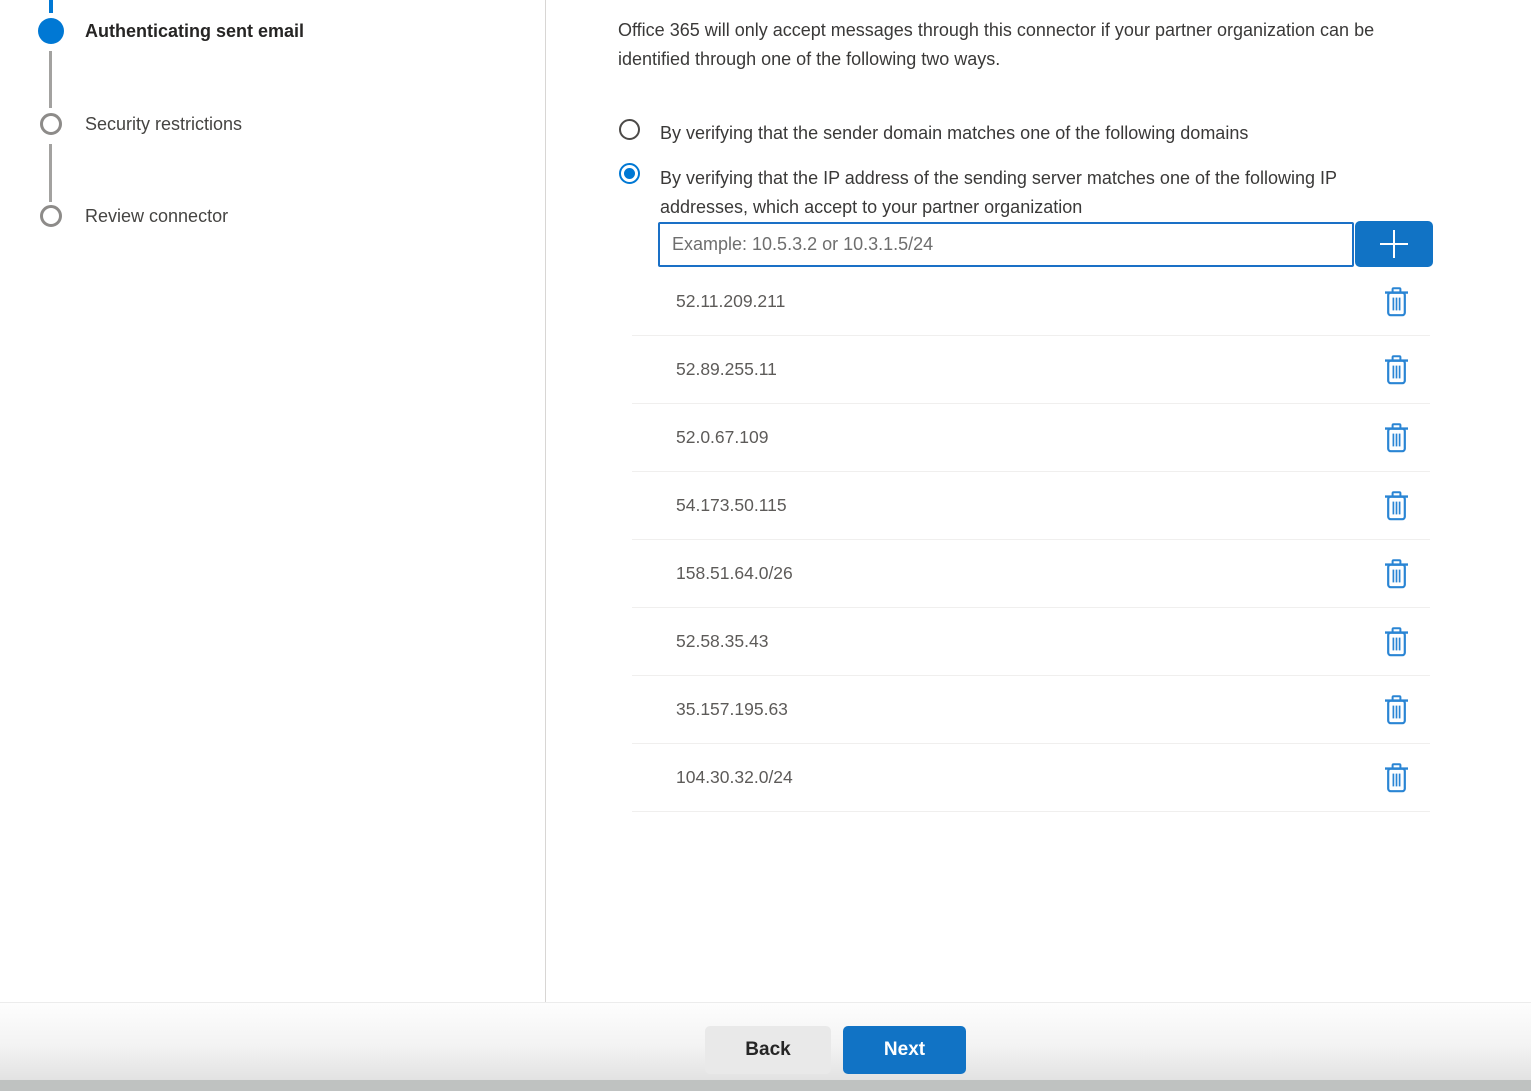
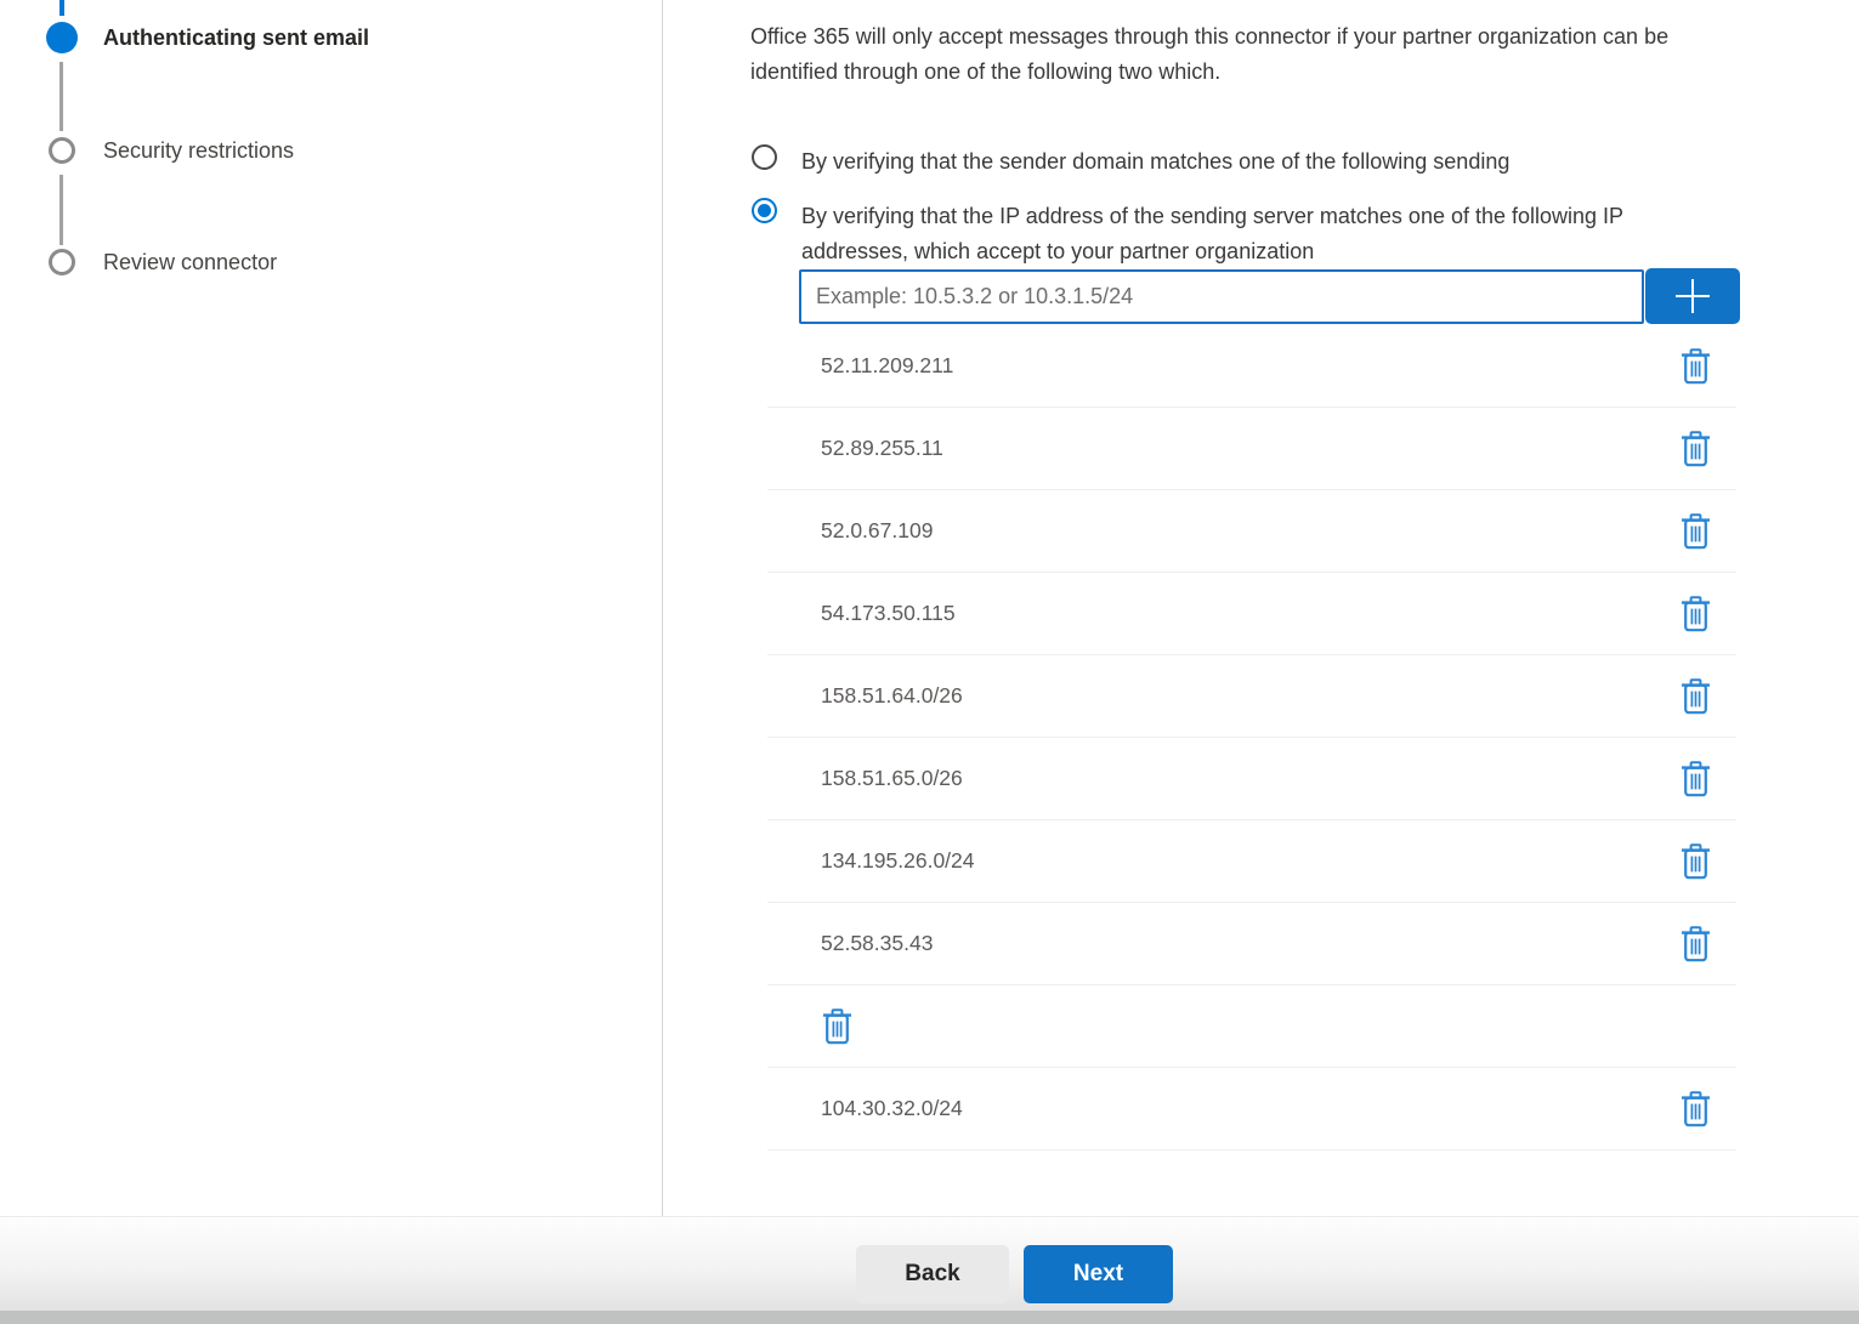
  Authenticating sent email
  Security restrictions
  Review connector
  Office 365 will only accept messages through this connector if your partner organization can be
- identified through one of the following two ways.
+ identified through one of the following two which.
- By verifying that the sender domain matches one of the following domains
+ By verifying that the sender domain matches one of the following sending
  By verifying that the IP address of the sending server matches one of the following IP
  addresses, which accept to your partner organization
  Example: 10.5.3.2 or 10.3.1.5/24
  52.11.209.211
  52.89.255.11
  52.0.67.109
  54.173.50.115
  158.51.64.0/26
+ 158.51.65.0/26
+ 134.195.26.0/24
  52.58.35.43
- 35.157.195.63
  104.30.32.0/24
  Back
  Next
